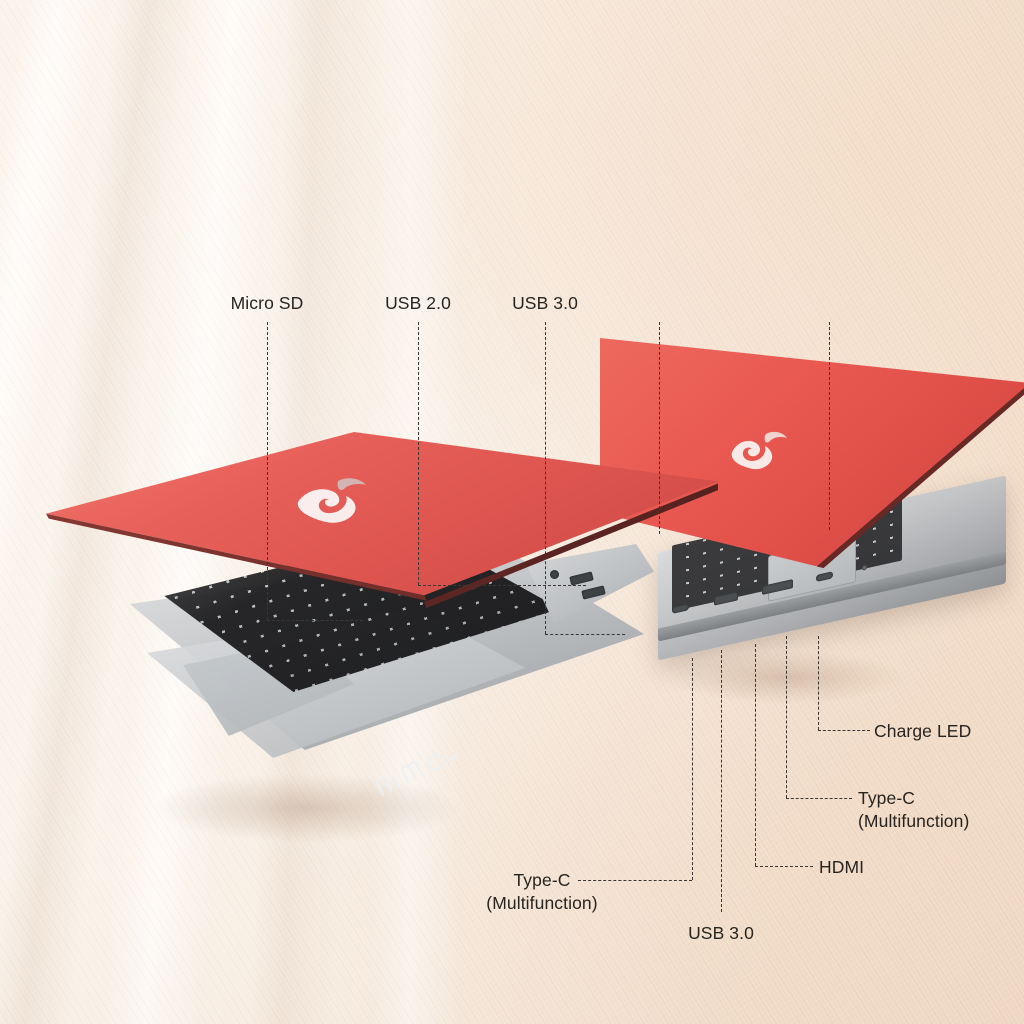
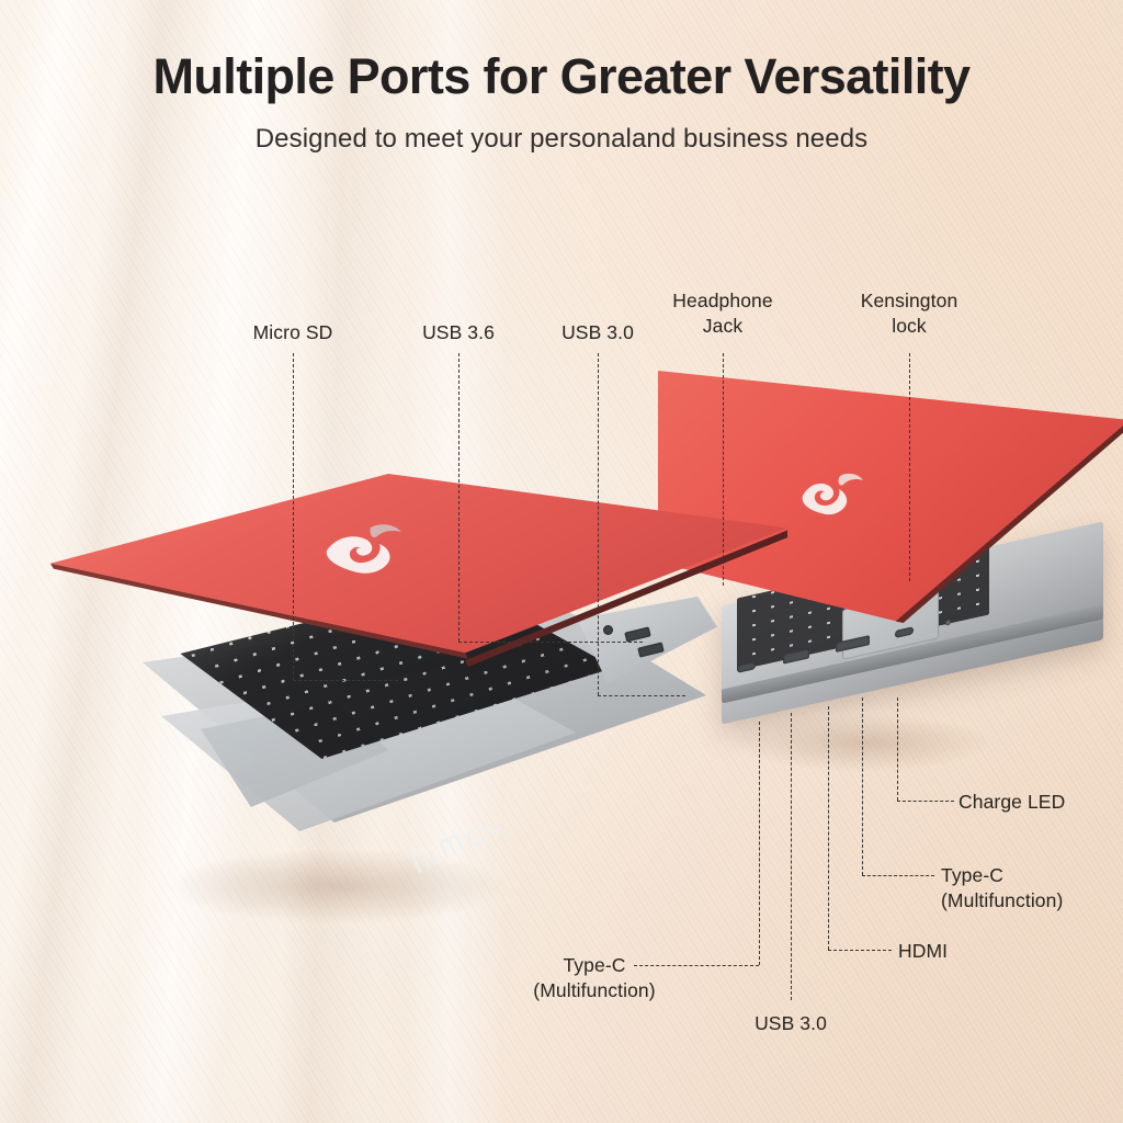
+ Multiple Ports for Greater Versatility
+ Designed to meet your personaland business needs
  Micro SD
- USB 2.0
+ USB 3.6
  USB 3.0
+ Headphone
+ Jack
+ Kensington
+ lock
  Charge LED
  Type-C
  (Multifunction)
  HDMI
  Type-C
  (Multifunction)
  USB 3.0
